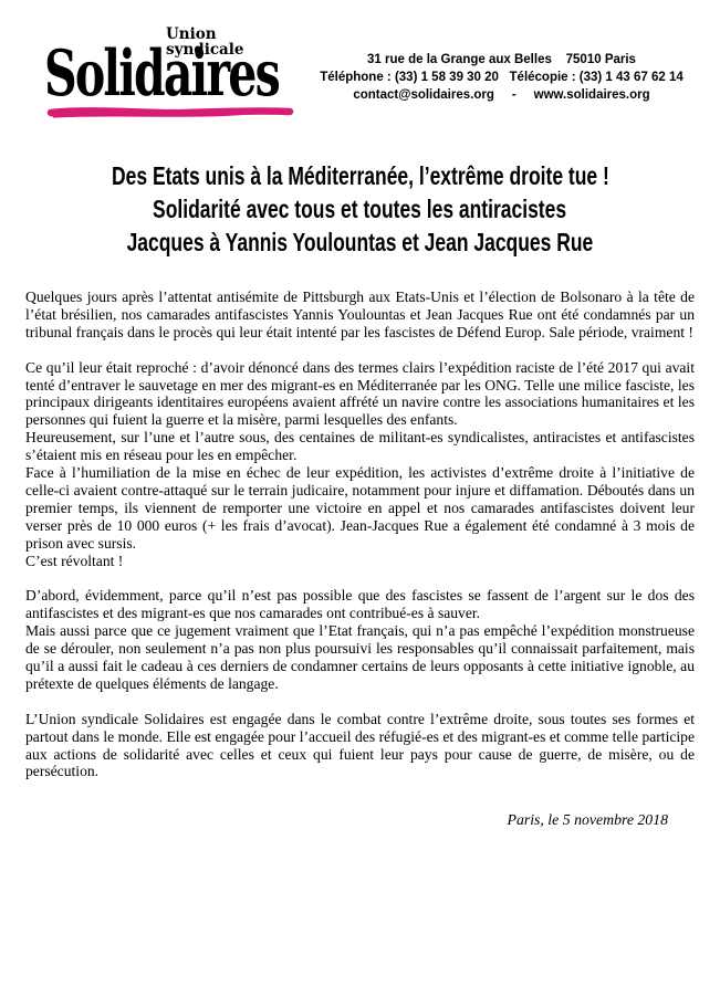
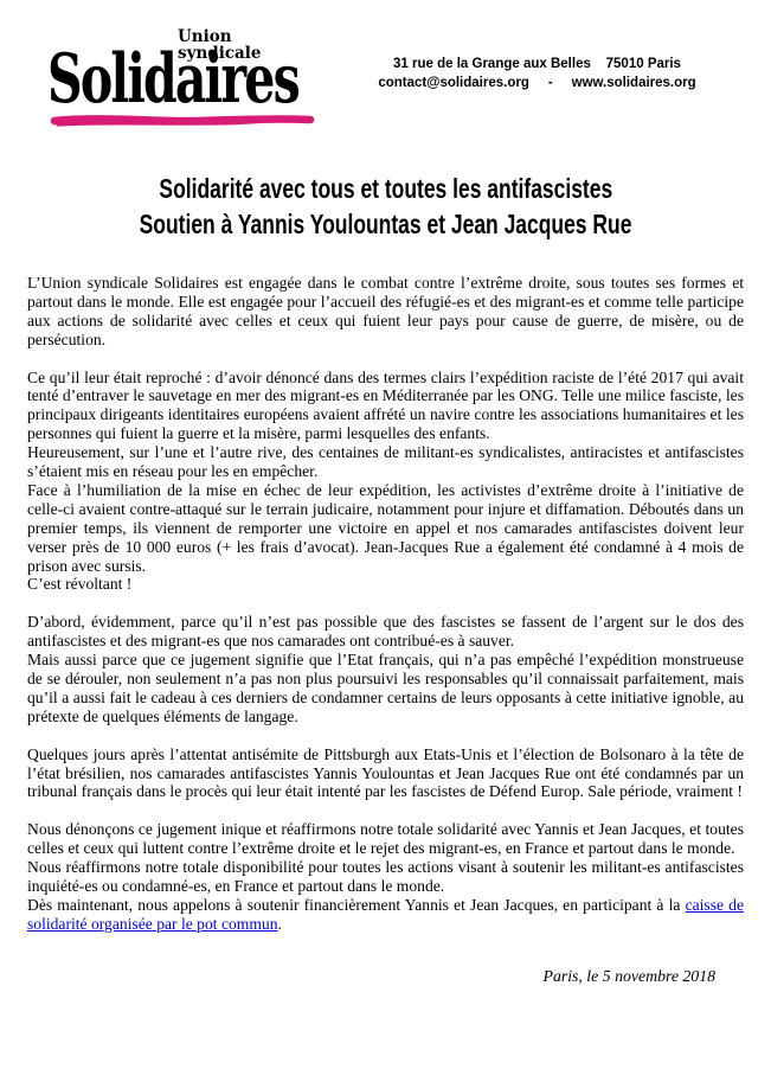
  Union
  syndicale
  Solidaires
  31 rue de la Grange aux Belles 75010 Paris
- Téléphone : (33) 1 58 39 30 20 Télécopie : (33) 1 43 67 62 14
  contact@solidaires.org - www.solidaires.org
- Des Etats unis à la Méditerranée, l’extrême droite tue !
- Solidarité avec tous et toutes les antiracistes
+ Solidarité avec tous et toutes les antifascistes
- Jacques à Yannis Youlountas et Jean Jacques Rue
+ Soutien à Yannis Youlountas et Jean Jacques Rue
- Quelques jours après l’attentat antisémite de Pittsburgh aux Etats-Unis et l’élection de Bolsonaro à la tête de l’état brésilien, nos camarades antifascistes Yannis Youlountas et Jean Jacques Rue ont été condamnés par un tribunal français dans le procès qui leur était intenté par les fascistes de Défend Europ. Sale période, vraiment !
+ L’Union syndicale Solidaires est engagée dans le combat contre l’extrême droite, sous toutes ses formes et partout dans le monde. Elle est engagée pour l’accueil des réfugié-es et des migrant-es et comme telle participe aux actions de solidarité avec celles et ceux qui fuient leur pays pour cause de guerre, de misère, ou de persécution.
  Ce qu’il leur était reproché : d’avoir dénoncé dans des termes clairs l’expédition raciste de l’été 2017 qui avait tenté d’entraver le sauvetage en mer des migrant-es en Méditerranée par les ONG. Telle une milice fasciste, les principaux dirigeants identitaires européens avaient affrété un navire contre les associations humanitaires et les personnes qui fuient la guerre et la misère, parmi lesquelles des enfants.
- Heureusement, sur l’une et l’autre sous, des centaines de militant-es syndicalistes, antiracistes et antifascistes s’étaient mis en réseau pour les en empêcher.
+ Heureusement, sur l’une et l’autre rive, des centaines de militant-es syndicalistes, antiracistes et antifascistes s’étaient mis en réseau pour les en empêcher.
- Face à l’humiliation de la mise en échec de leur expédition, les activistes d’extrême droite à l’initiative de celle-ci avaient contre-attaqué sur le terrain judicaire, notamment pour injure et diffamation. Déboutés dans un premier temps, ils viennent de remporter une victoire en appel et nos camarades antifascistes doivent leur verser près de 10 000 euros (+ les frais d’avocat). Jean-Jacques Rue a également été condamné à 3 mois de prison avec sursis.
+ Face à l’humiliation de la mise en échec de leur expédition, les activistes d’extrême droite à l’initiative de celle-ci avaient contre-attaqué sur le terrain judicaire, notamment pour injure et diffamation. Déboutés dans un premier temps, ils viennent de remporter une victoire en appel et nos camarades antifascistes doivent leur verser près de 10 000 euros (+ les frais d’avocat). Jean-Jacques Rue a également été condamné à 4 mois de prison avec sursis.
  C’est révoltant !
  D’abord, évidemment, parce qu’il n’est pas possible que des fascistes se fassent de l’argent sur le dos des antifascistes et des migrant-es que nos camarades ont contribué-es à sauver.
- Mais aussi parce que ce jugement vraiment que l’Etat français, qui n’a pas empêché l’expédition monstrueuse de se dérouler, non seulement n’a pas non plus poursuivi les responsables qu’il connaissait parfaitement, mais qu’il a aussi fait le cadeau à ces derniers de condamner certains de leurs opposants à cette initiative ignoble, au prétexte de quelques éléments de langage.
+ Mais aussi parce que ce jugement signifie que l’Etat français, qui n’a pas empêché l’expédition monstrueuse de se dérouler, non seulement n’a pas non plus poursuivi les responsables qu’il connaissait parfaitement, mais qu’il a aussi fait le cadeau à ces derniers de condamner certains de leurs opposants à cette initiative ignoble, au prétexte de quelques éléments de langage.
- L’Union syndicale Solidaires est engagée dans le combat contre l’extrême droite, sous toutes ses formes et partout dans le monde. Elle est engagée pour l’accueil des réfugié-es et des migrant-es et comme telle participe aux actions de solidarité avec celles et ceux qui fuient leur pays pour cause de guerre, de misère, ou de persécution.
+ Quelques jours après l’attentat antisémite de Pittsburgh aux Etats-Unis et l’élection de Bolsonaro à la tête de l’état brésilien, nos camarades antifascistes Yannis Youlountas et Jean Jacques Rue ont été condamnés par un tribunal français dans le procès qui leur était intenté par les fascistes de Défend Europ. Sale période, vraiment !
+ Nous dénonçons ce jugement inique et réaffirmons notre totale solidarité avec Yannis et Jean Jacques, et toutes celles et ceux qui luttent contre l’extrême droite et le rejet des migrant-es, en France et partout dans le monde.
+ Nous réaffirmons notre totale disponibilité pour toutes les actions visant à soutenir les militant-es antifascistes inquiété-es ou condamné-es, en France et partout dans le monde.
+ Dès maintenant, nous appelons à soutenir financièrement Yannis et Jean Jacques, en participant à la caisse de solidarité organisée par le pot commun.
  Paris, le 5 novembre 2018
